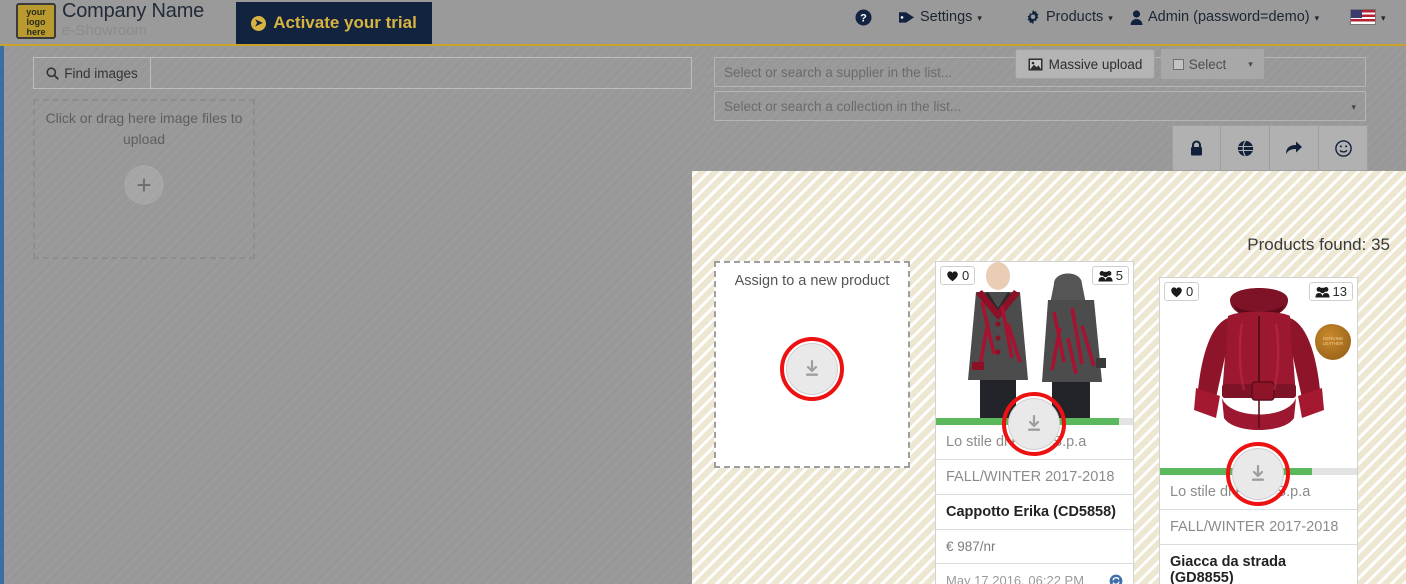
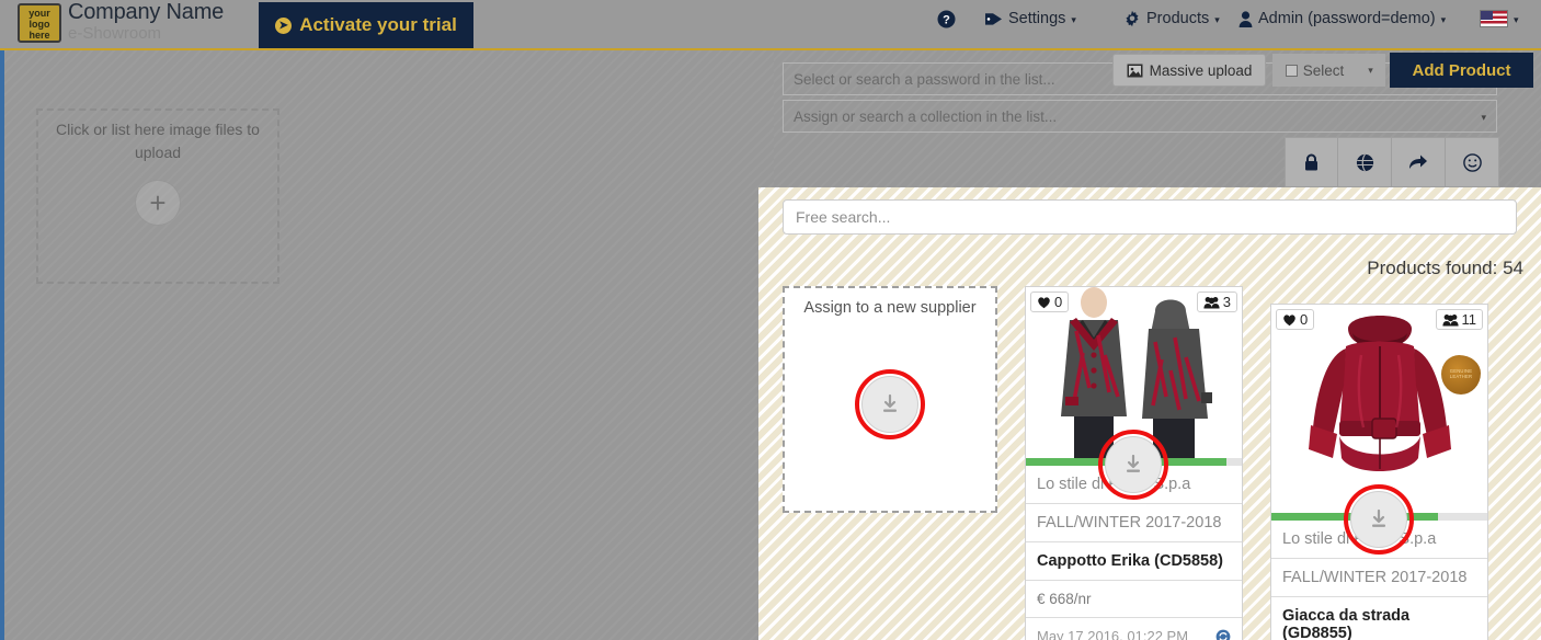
  your
  logo
  here
  Company Name
  ➤
  Activate your trial
  ?
  Settings
  ▾
  Products
  ▾
  Admin (password=demo)
  ▾
  ▾
- Find images
- Click or drag here image files to upload
+ Click or list here image files to upload
  +
- Select or search a supplier in the list...
+ Select or search a password in the list...
- Select or search a collection in the list...
+ Assign or search a collection in the list...
  ▾
  Massive upload
  Select
  ▾
+ Add Product
+ Free search...
- Products found: 35
+ Products found: 54
- Assign to a new product
+ Assign to a new supplier
  0
- 5
+ 3
  Lo stile di S.p.a
  FALL/WINTER 2017-2018
  Cappotto Erika (CD5858)
- € 987/nr
+ € 668/nr
- May 17 2016, 06:22 PM
+ May 17 2016, 01:22 PM
  0
- 13
+ 11
  Lo stile di S.p.a
  FALL/WINTER 2017-2018
  Giacca da strada (GD8855)
